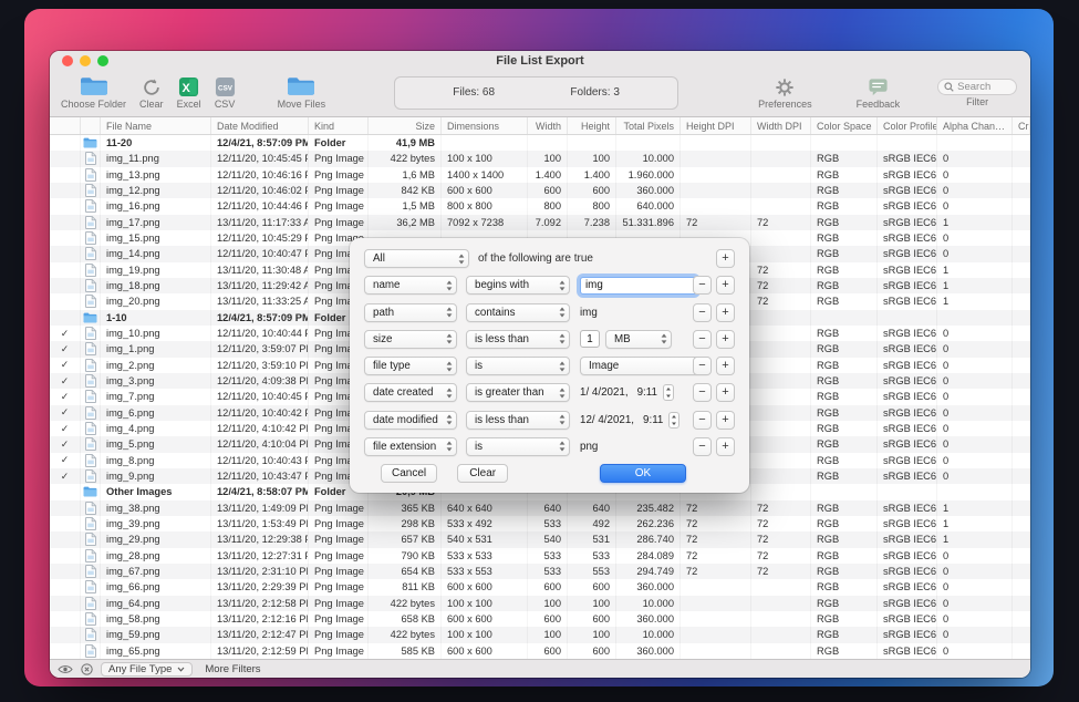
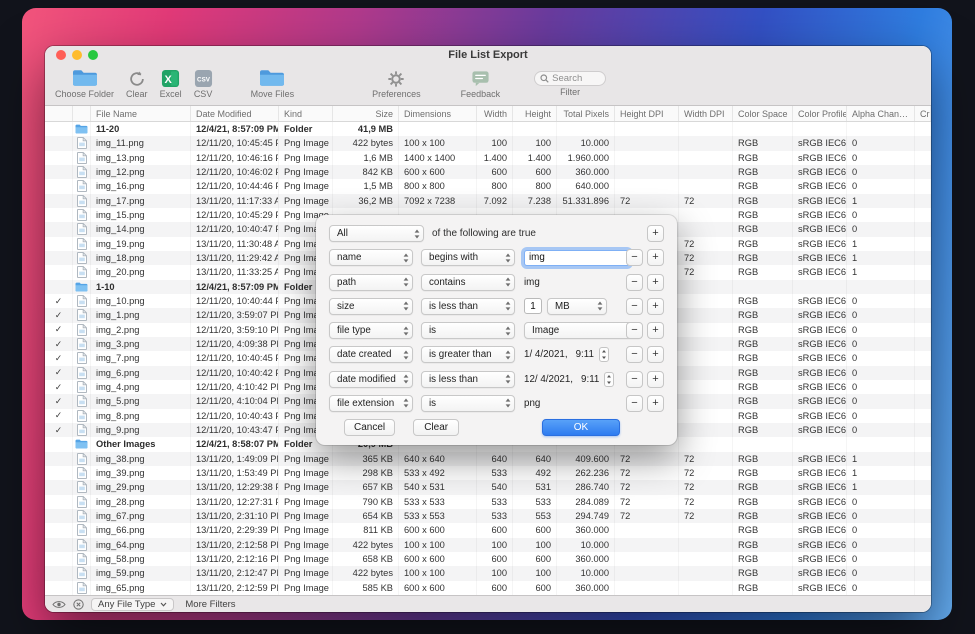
  File List Export
  Choose Folder
  Clear
  X
  Excel
  CSV
  Move Files
- Files: 68
- Folders: 3
  Preferences
  Feedback
  Search
  Filter
  File Name
  Date Modified
  Kind
  Size
  Dimensions
  Width
  Height
  Total Pixels
  Height DPI
  Width DPI
  Color Space
  Color Profile
  Alpha Chan…
  11-20
  12/4/21, 8:57:09 PM
  Folder
  41,9 MB
  img_11.png
  12/11/20, 10:45:45 P
  Png Image
  422 bytes
  100 x 100
  100
  100
  10.000
  RGB
  sRGB IEC6
  0
  img_13.png
  12/11/20, 10:46:16 P
  Png Image
  1,6 MB
  1400 x 1400
  1.400
  1.400
  1.960.000
  RGB
  sRGB IEC6
  0
  img_12.png
  12/11/20, 10:46:02 P
  Png Image
  842 KB
  600 x 600
  600
  600
  360.000
  RGB
  sRGB IEC6
  0
  img_16.png
  12/11/20, 10:44:46 P
  Png Image
  1,5 MB
  800 x 800
  800
  800
  640.000
  RGB
  sRGB IEC6
  0
  img_17.png
  13/11/20, 11:17:33 A
  Png Image
  36,2 MB
  7092 x 7238
  7.092
  7.238
  51.331.896
  72
  72
  RGB
  sRGB IEC6
  1
  img_15.png
  12/11/20, 10:45:29 P
  Png Ima
  RGB
  sRGB IEC6
  0
  img_14.png
  12/11/20, 10:40:47 P
  RGB
  sRGB IEC6
  0
  img_19.png
  13/11/20, 11:30:48 A
  72
  RGB
  sRGB IEC6
  1
  img_18.png
  13/11/20, 11:29:42 A
  72
  RGB
  sRGB IEC6
  1
  img_20.png
  13/11/20, 11:33:25 A
  72
  RGB
  sRGB IEC6
  1
  1-10
  12/4/21, 8:57:09 PM
  Folder
  ✓
  img_10.png
  12/11/20, 10:40:44 P
  RGB
  sRGB IEC6
  0
  ✓
  img_1.png
  12/11/20, 3:59:07 P
  RGB
  sRGB IEC6
  0
  ✓
  img_2.png
  12/11/20, 3:59:10 P
  RGB
  sRGB IEC6
  0
  ✓
  img_3.png
  12/11/20, 4:09:38 P
  RGB
  sRGB IEC6
  0
  ✓
  img_7.png
  12/11/20, 10:40:45 P
  RGB
  sRGB IEC6
  0
  ✓
  img_6.png
  12/11/20, 10:40:42 P
  RGB
  sRGB IEC6
  0
  ✓
  img_4.png
  12/11/20, 4:10:42 P
  RGB
  sRGB IEC6
  0
  ✓
  img_5.png
  12/11/20, 4:10:04 P
  RGB
  sRGB IEC6
  0
  ✓
  img_8.png
  12/11/20, 10:40:43 P
  RGB
  sRGB IEC6
  0
  ✓
  img_9.png
  12/11/20, 10:43:47 P
  RGB
  sRGB IEC6
  0
  Other Images
  12/4/21, 8:58:07 PM
  Folder
  img_38.png
  13/11/20, 1:49:09 P
  Png Image
  365 KB
  640 x 640
  640
  640
- 235.482
+ 409.600
  72
  72
  RGB
  sRGB IEC6
  1
  img_39.png
  13/11/20, 1:53:49 P
  Png Image
  298 KB
  533 x 492
  533
  492
  262.236
  72
  72
  RGB
  sRGB IEC6
  1
  img_29.png
  13/11/20, 12:29:38 P
  Png Image
  657 KB
  540 x 531
  540
  531
  286.740
  72
  72
  RGB
  sRGB IEC6
  1
  img_28.png
  13/11/20, 12:27:31 P
  Png Image
  790 KB
  533 x 533
  533
  533
  284.089
  72
  72
  RGB
  sRGB IEC6
  0
  img_67.png
  13/11/20, 2:31:10 P
  Png Image
  654 KB
  533 x 553
  533
  553
  294.749
  72
  72
  RGB
  sRGB IEC6
  0
  img_66.png
  13/11/20, 2:29:39 P
  Png Image
  811 KB
  600 x 600
  600
  600
  360.000
  RGB
  sRGB IEC6
  0
  img_64.png
  13/11/20, 2:12:58 P
  Png Image
  422 bytes
  100 x 100
  100
  100
  10.000
  RGB
  sRGB IEC6
  0
  img_58.png
  13/11/20, 2:12:16 P
  Png Image
  658 KB
  600 x 600
  600
  600
  360.000
  RGB
  sRGB IEC6
  0
  img_59.png
  13/11/20, 2:12:47 P
  Png Image
  422 bytes
  100 x 100
  100
  100
  10.000
  RGB
  sRGB IEC6
  0
  img_65.png
  13/11/20, 2:12:59 P
  Png Image
  585 KB
  600 x 600
  600
  600
  360.000
  RGB
  sRGB IEC6
  0
  Any File Type
  More Filters
  All
  of the following are true
  +
  name
  begins with
  img
  −
  +
  path
  contains
  img
  −
  +
  size
  is less than
  1
  MB
  −
  +
  file type
  is
  Image
  −
  +
  date created
  is greater than
  1/ 4/2021,
  9:11
  −
  +
  date modified
  is less than
  12/ 4/2021,
  9:11
  −
  +
  file extension
  is
  png
  −
  +
  Cancel
  Clear
  OK
